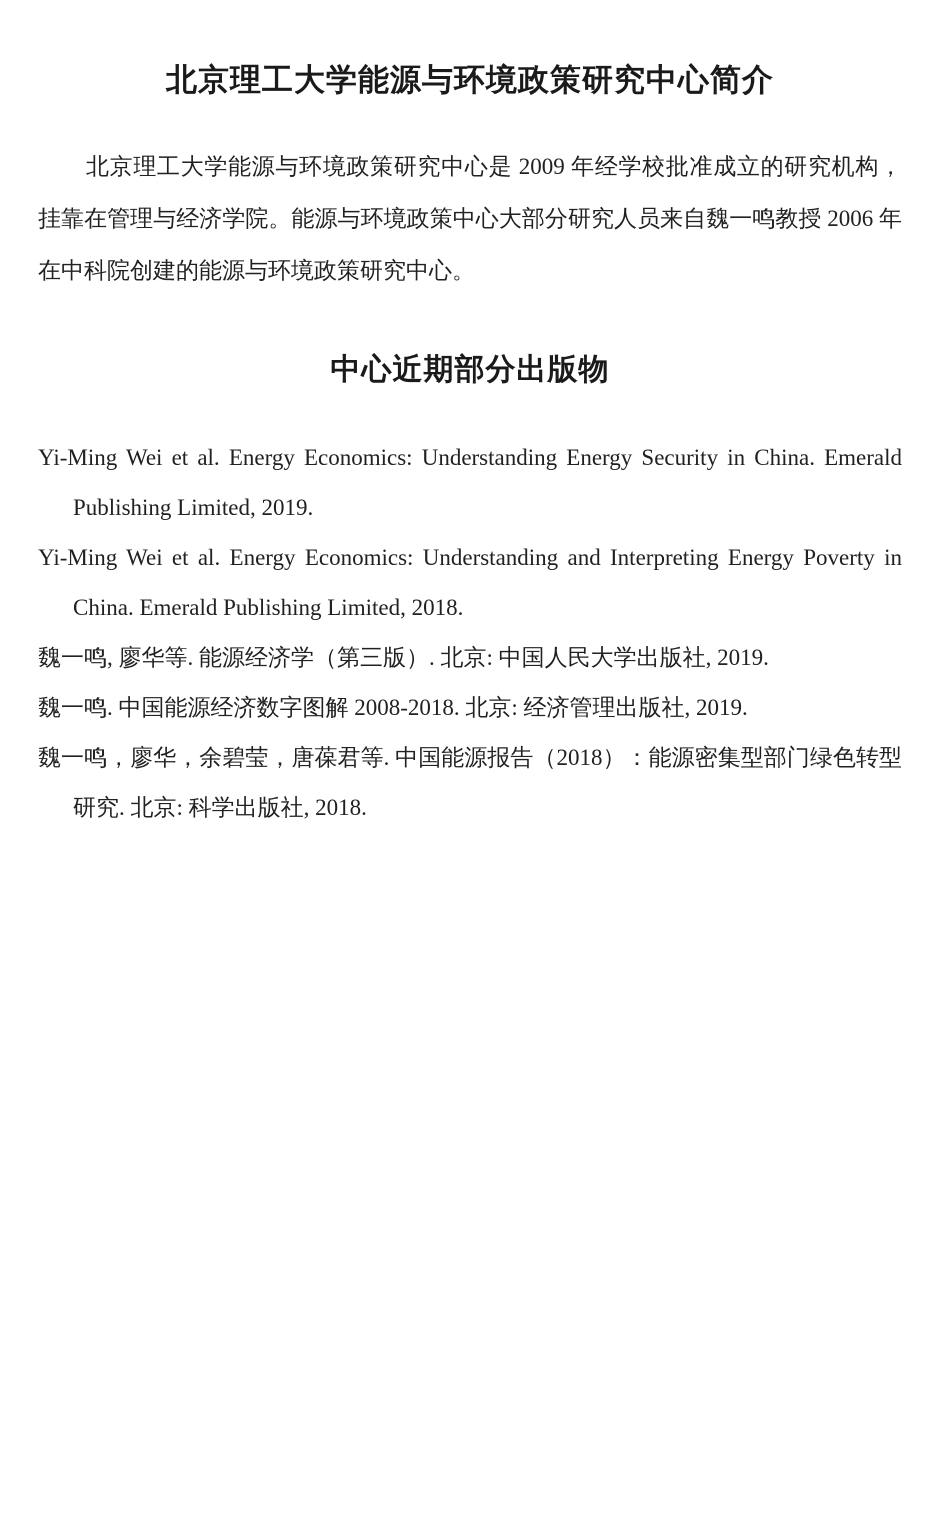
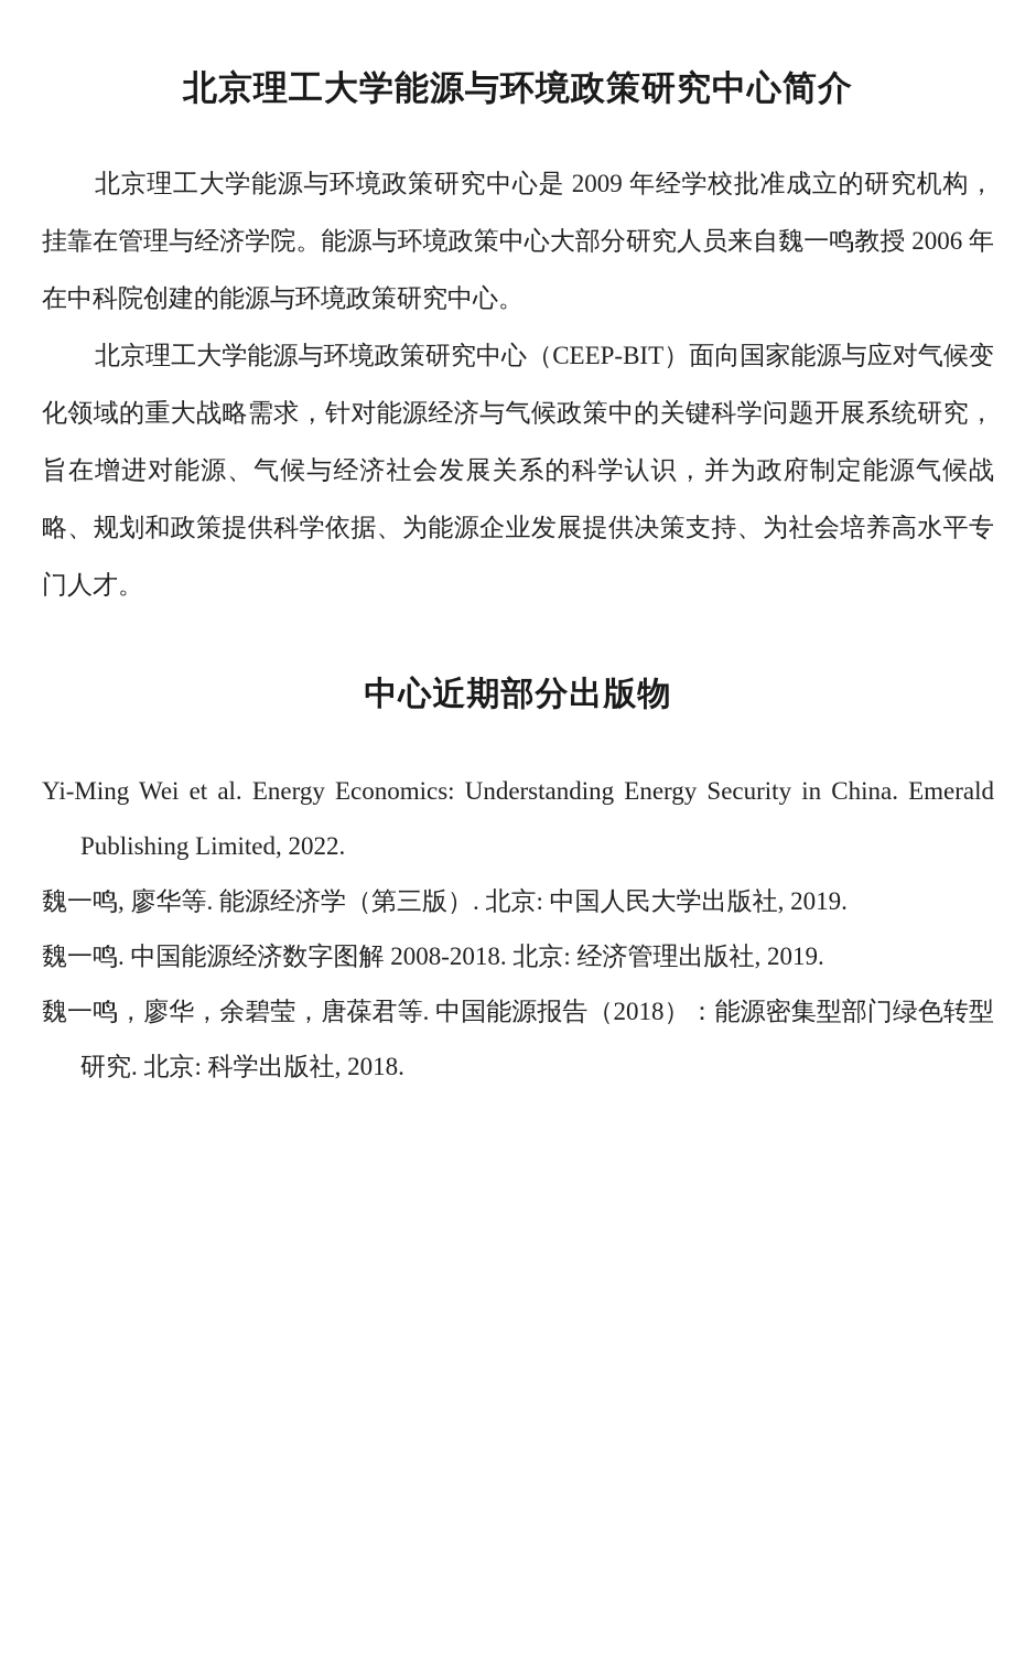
  北京理工大学能源与环境政策研究中心简介
  北京理工大学能源与环境政策研究中心是 2009 年经学校批准成立的研究机构，挂靠在管理与经济学院。能源与环境政策中心大部分研究人员来自魏一鸣教授 2006 年在中科院创建的能源与环境政策研究中心。
+ 北京理工大学能源与环境政策研究中心（CEEP-BIT）面向国家能源与应对气候变化领域的重大战略需求，针对能源经济与气候政策中的关键科学问题开展系统研究，旨在增进对能源、气候与经济社会发展关系的科学认识，并为政府制定能源气候战略、规划和政策提供科学依据、为能源企业发展提供决策支持、为社会培养高水平专门人才。
  中心近期部分出版物
- Yi-Ming Wei et al. Energy Economics: Understanding Energy Security in China. Emerald Publishing Limited, 2019.
+ Yi-Ming Wei et al. Energy Economics: Understanding Energy Security in China. Emerald Publishing Limited, 2022.
- Yi-Ming Wei et al. Energy Economics: Understanding and Interpreting Energy Poverty in China. Emerald Publishing Limited, 2018.
  魏一鸣, 廖华等. 能源经济学（第三版）. 北京: 中国人民大学出版社, 2019.
  魏一鸣. 中国能源经济数字图解 2008-2018. 北京: 经济管理出版社, 2019.
  魏一鸣，廖华，余碧莹，唐葆君等. 中国能源报告（2018）：能源密集型部门绿色转型研究. 北京: 科学出版社, 2018.
